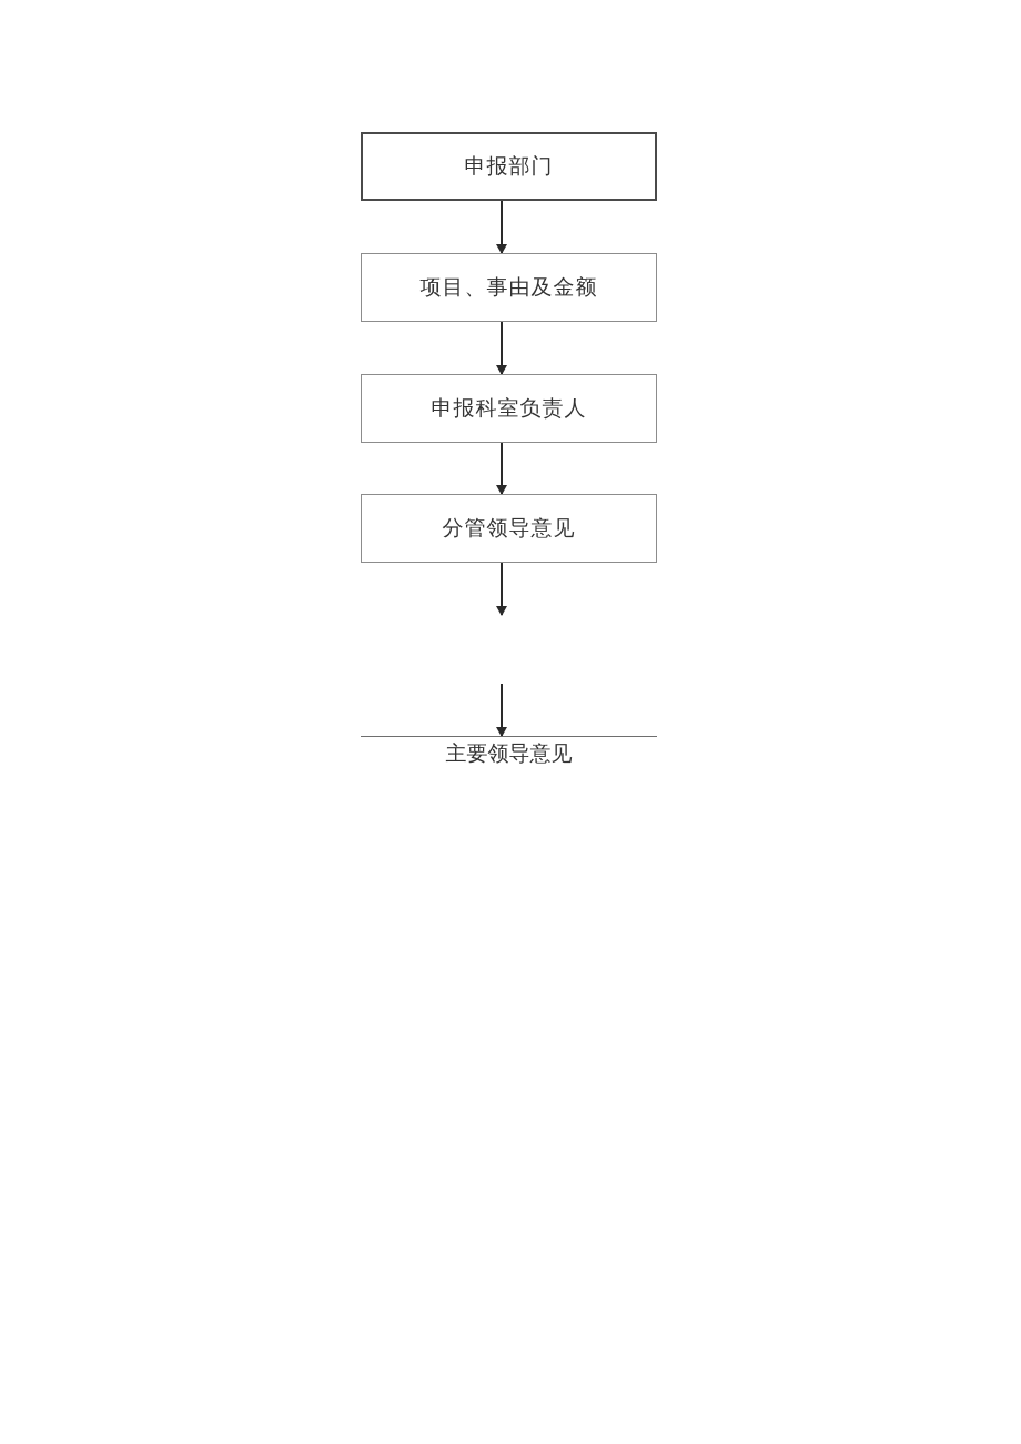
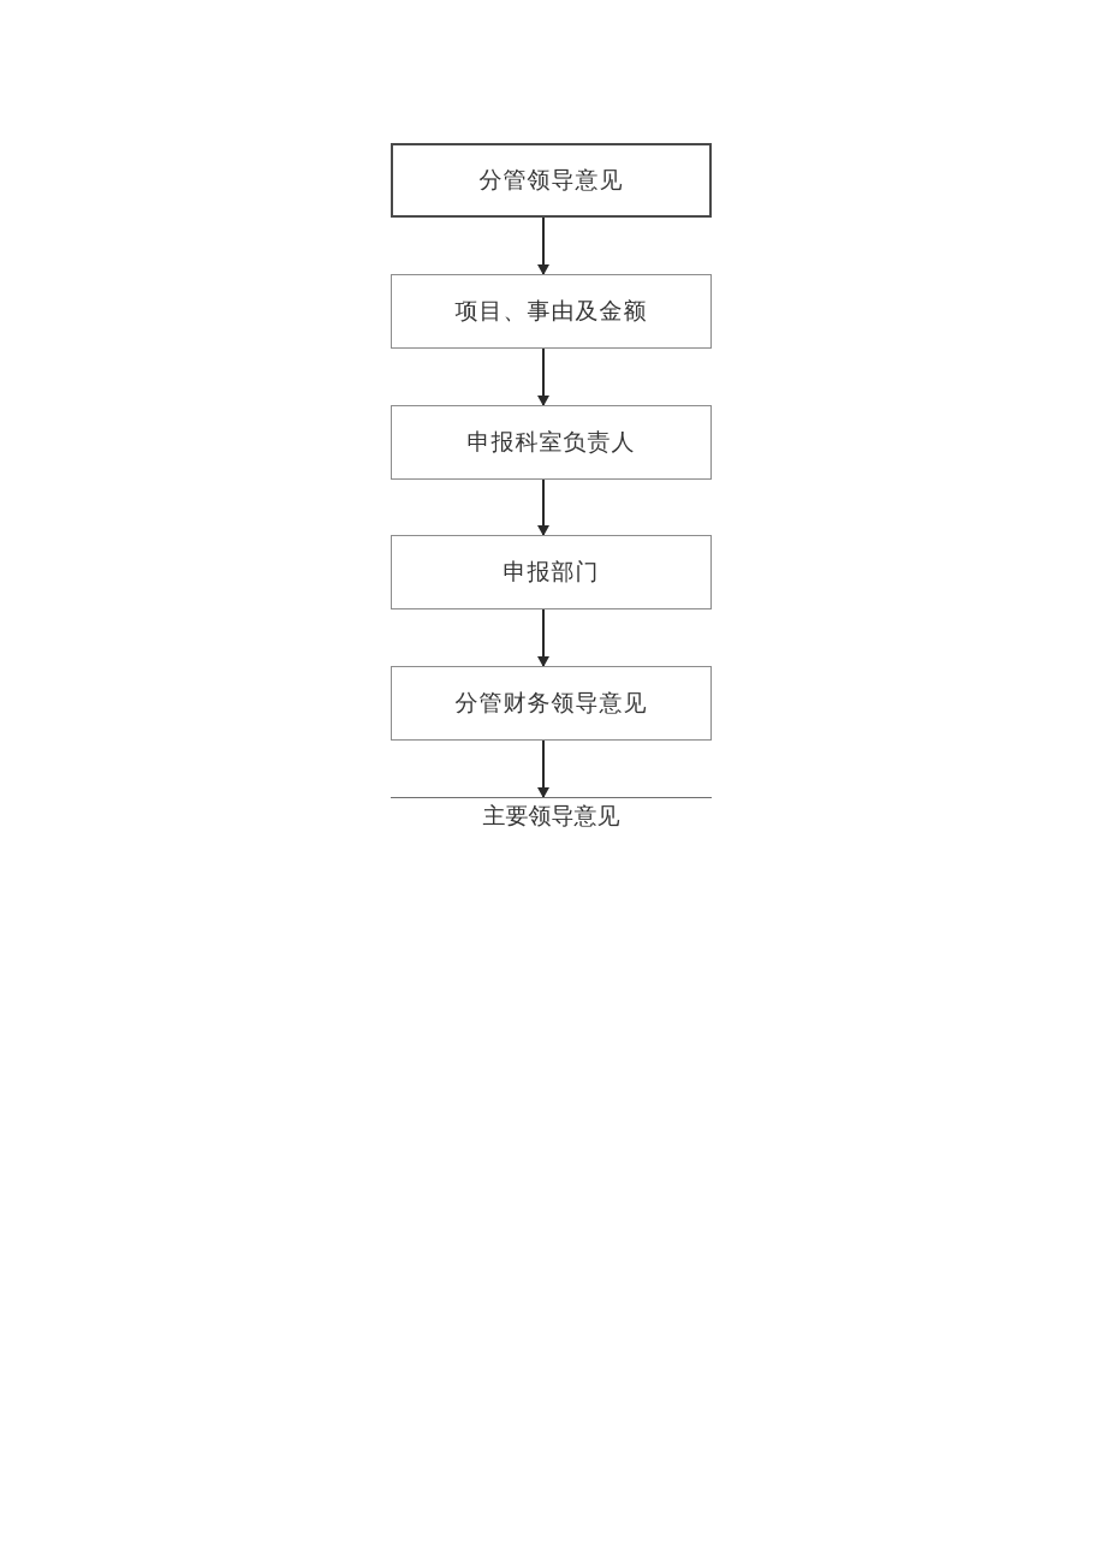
- 申报部门
+ 分管领导意见
  项目、事由及金额
  申报科室负责人
- 分管领导意见
+ 申报部门
+ 分管财务领导意见
  主要领导意见
